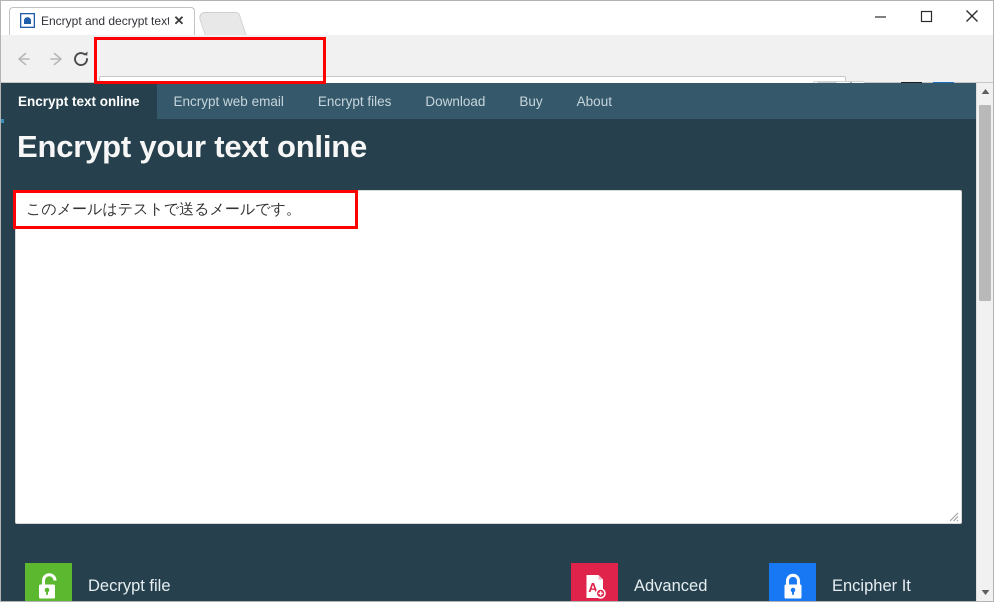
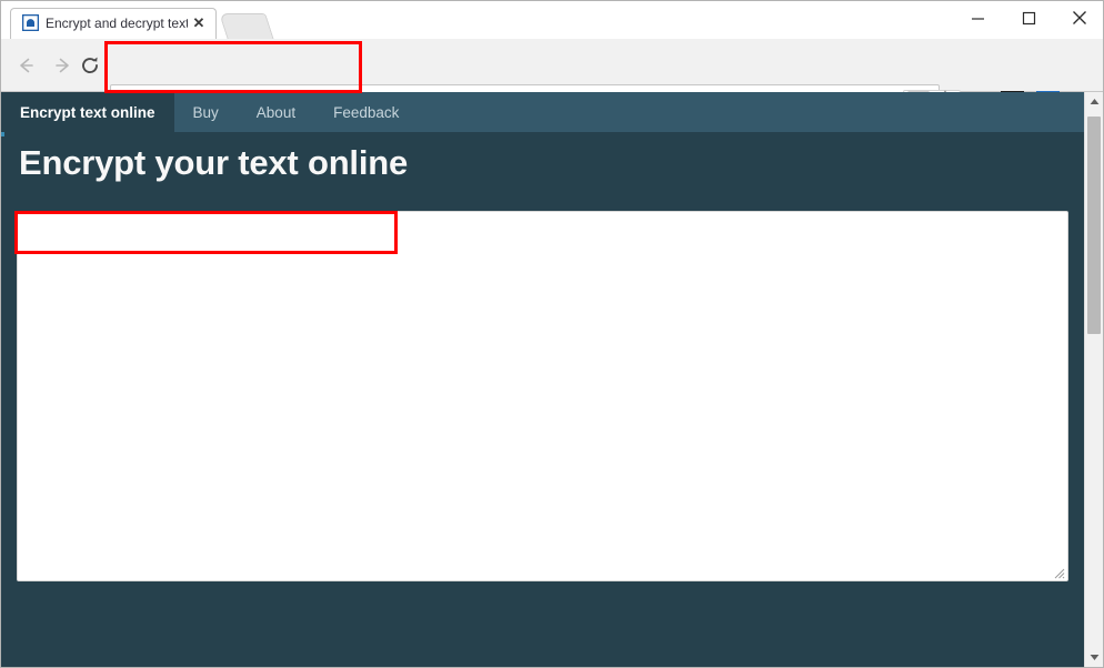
  Encrypt and decrypt text
  ✕
  Encrypt text online
- Encrypt web email
- Encrypt files
- Download
  Buy
  About
+ Feedback
  Encrypt your text online
- このメールはテストで送るメールです。
- Decrypt file
- A
- Advanced
- Encipher It
